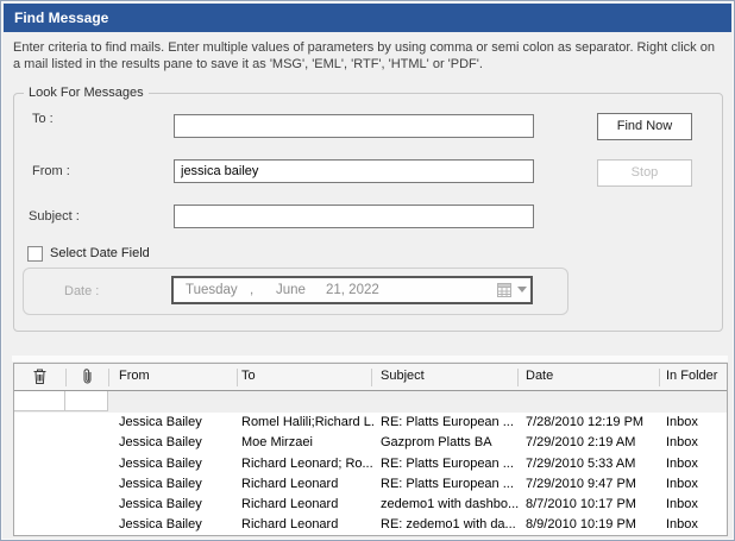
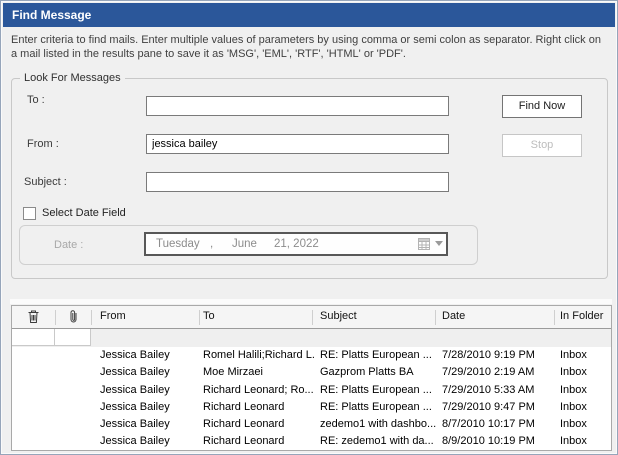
  Find Message
  Enter criteria to find mails. Enter multiple values of parameters by using comma or semi colon as separator. Right click on a mail listed in the results pane to save it as 'MSG', 'EML', 'RTF', 'HTML' or 'PDF'.
  Look For Messages
  To :
  Find Now
  From :
  jessica bailey
  Stop
  Subject :
  Select Date Field
  Date :
  Tuesday
  ,
  June
  21, 2022
  From
  To
  Subject
  Date
  In Folder
  Jessica Bailey
  Romel Halili;Richard L.
  RE: Platts European ...
- 7/28/2010 12:19 PM
+ 7/28/2010 9:19 PM
  Inbox
  Jessica Bailey
  Moe Mirzaei
  Gazprom Platts BA
  7/29/2010 2:19 AM
  Inbox
  Jessica Bailey
  Richard Leonard; Ro...
  RE: Platts European ...
  7/29/2010 5:33 AM
  Inbox
  Jessica Bailey
  Richard Leonard
  RE: Platts European ...
  7/29/2010 9:47 PM
  Inbox
  Jessica Bailey
  Richard Leonard
  zedemo1 with dashbo...
  8/7/2010 10:17 PM
  Inbox
  Jessica Bailey
  Richard Leonard
  RE: zedemo1 with da...
  8/9/2010 10:19 PM
  Inbox
